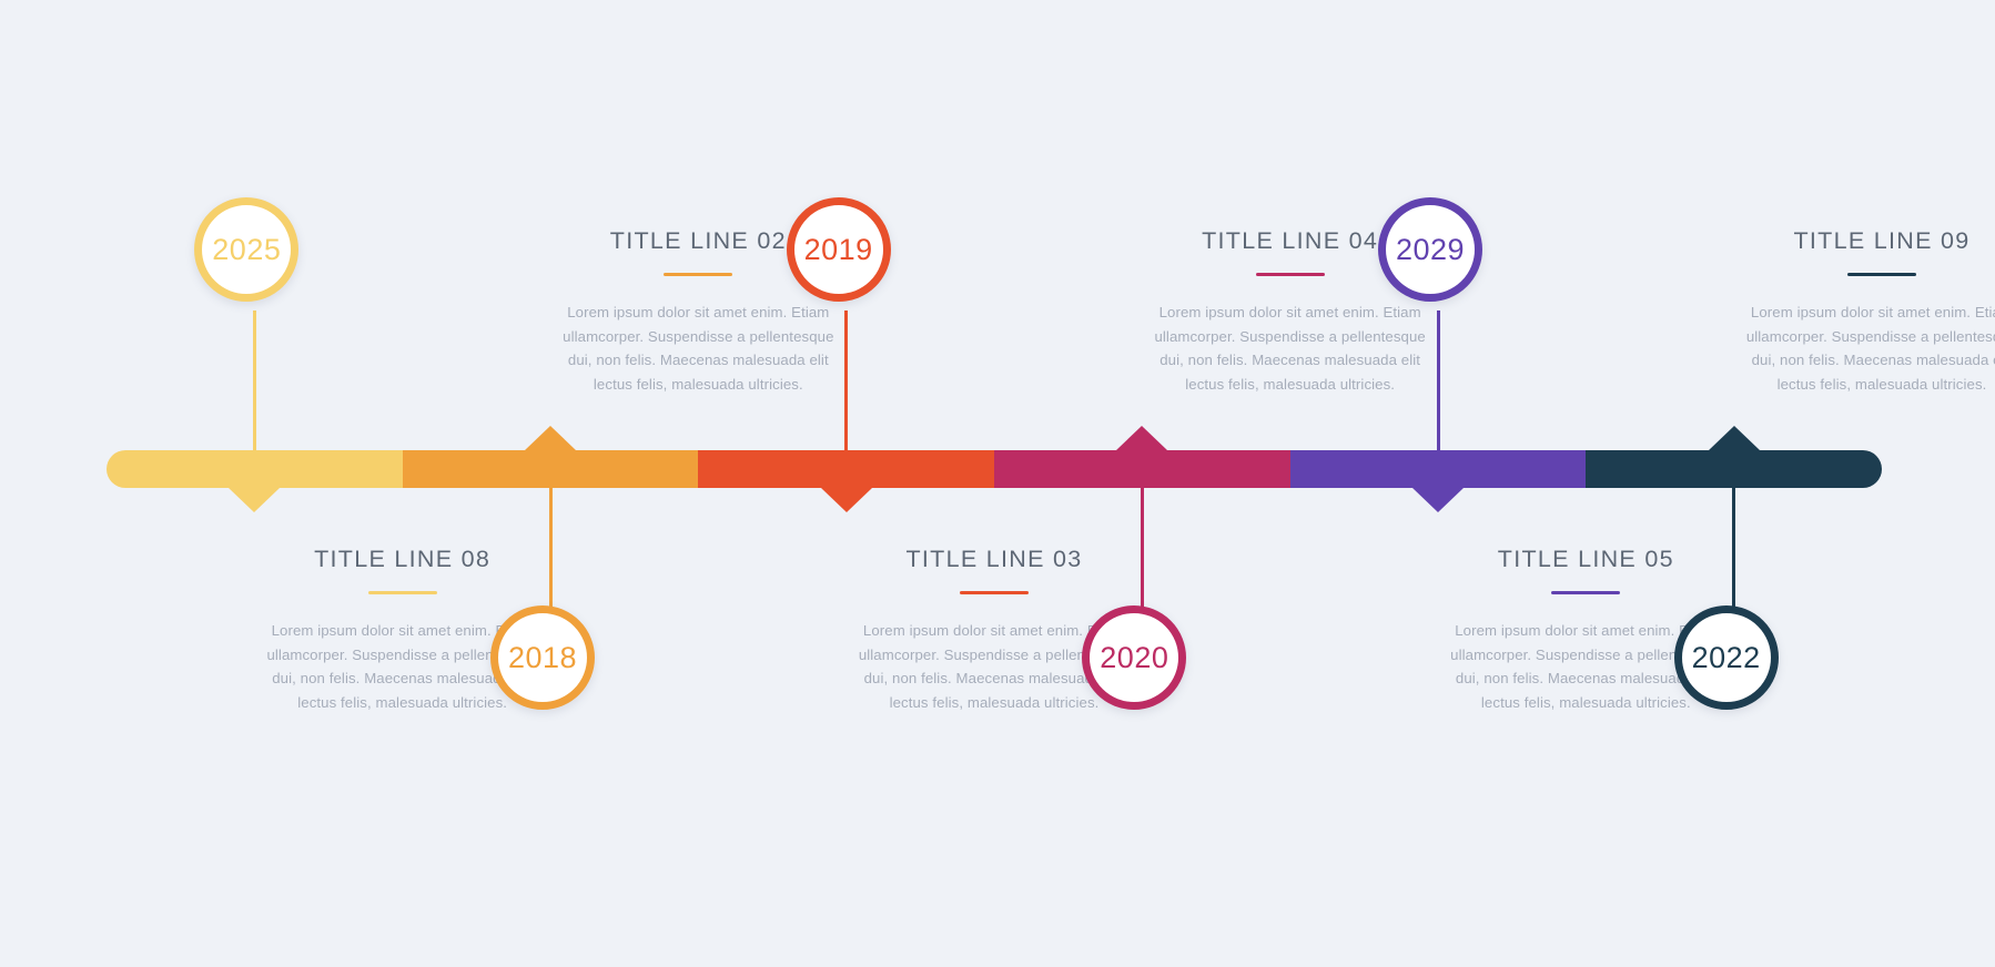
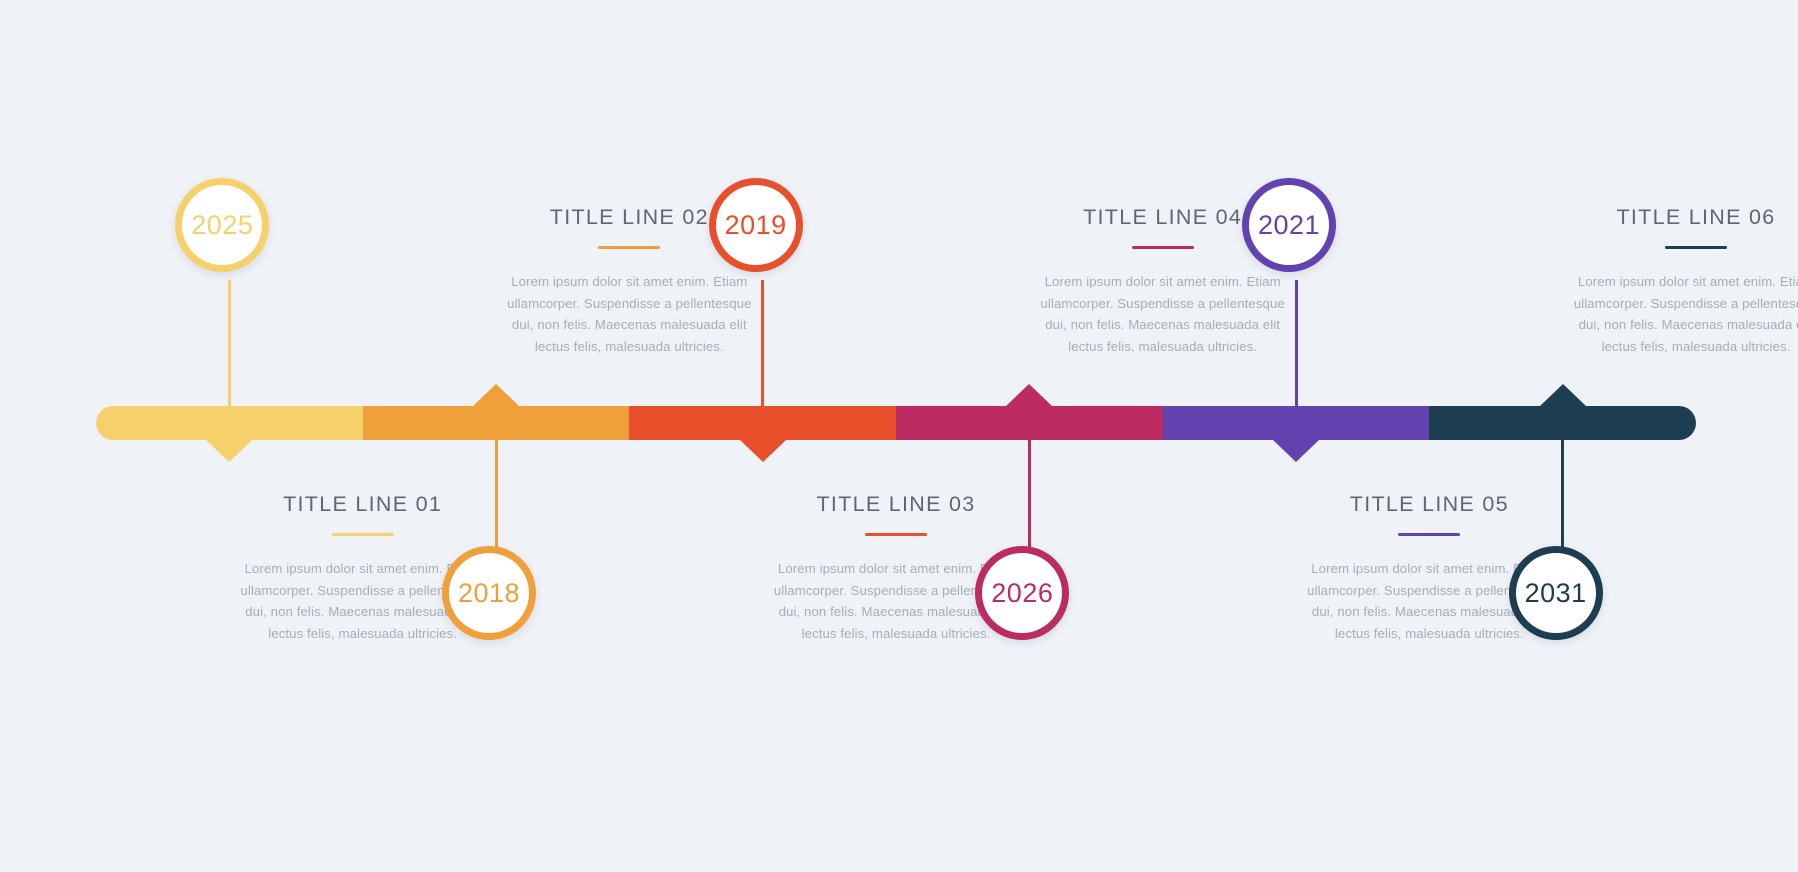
  2025
  2018
  2019
- 2020
+ 2026
- 2029
+ 2021
- 2022
+ 2031
- TITLE LINE 08
+ TITLE LINE 01
  Lorem ipsum dolor sit amet enim. ullamcorper. Suspendisse a pellen dui, non felis. Maecenas malesua lectus felis, malesuada ultricies.
  TITLE LINE 02
  Lorem ipsum dolor sit amet enim. Etiam ullamcorper. Suspendisse a pellentesque dui, non felis. Maecenas malesuada elit lectus felis, malesuada ultricies.
  TITLE LINE 03
  Lorem ipsum dolor sit amet enim. ullamcorper. Suspendisse a pellen dui, non felis. Maecenas malesua lectus felis, malesuada ultricies.
  TITLE LINE 04
  Lorem ipsum dolor sit amet enim. Etiam ullamcorper. Suspendisse a pellentesque dui, non felis. Maecenas malesuada elit lectus felis, malesuada ultricies.
  TITLE LINE 05
  Lorem ipsum dolor sit amet enim. ullamcorper. Suspendisse a pellen dui, non felis. Maecenas malesua lectus felis, malesuada ultricies.
- TITLE LINE 09
+ TITLE LINE 06
  Lorem ipsum dolor sit amet enim. Eti ullamcorper. Suspendisse a pellentes dui, non felis. Maecenas malesuada lectus felis, malesuada ultricies.
